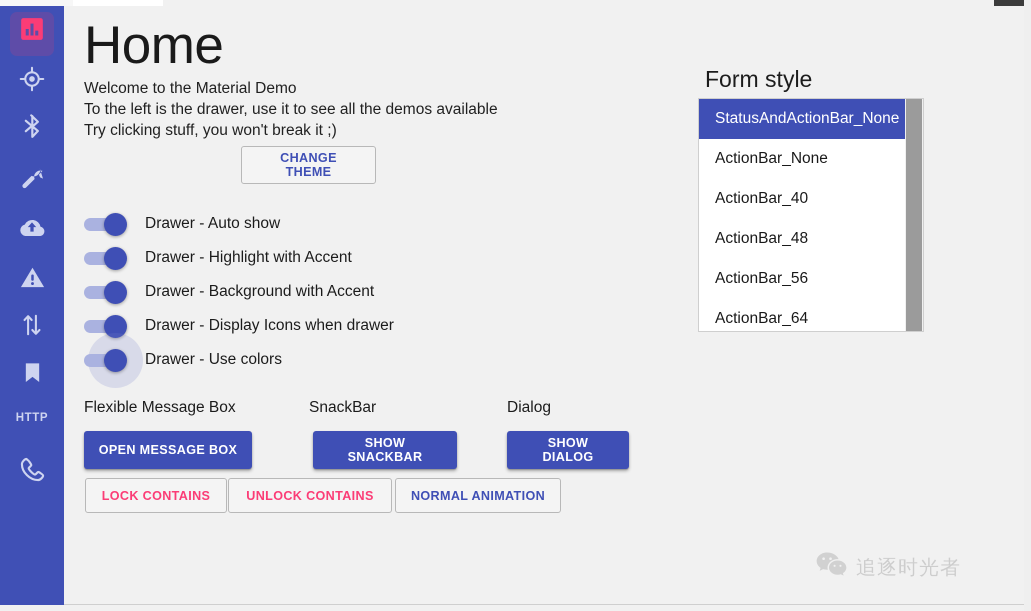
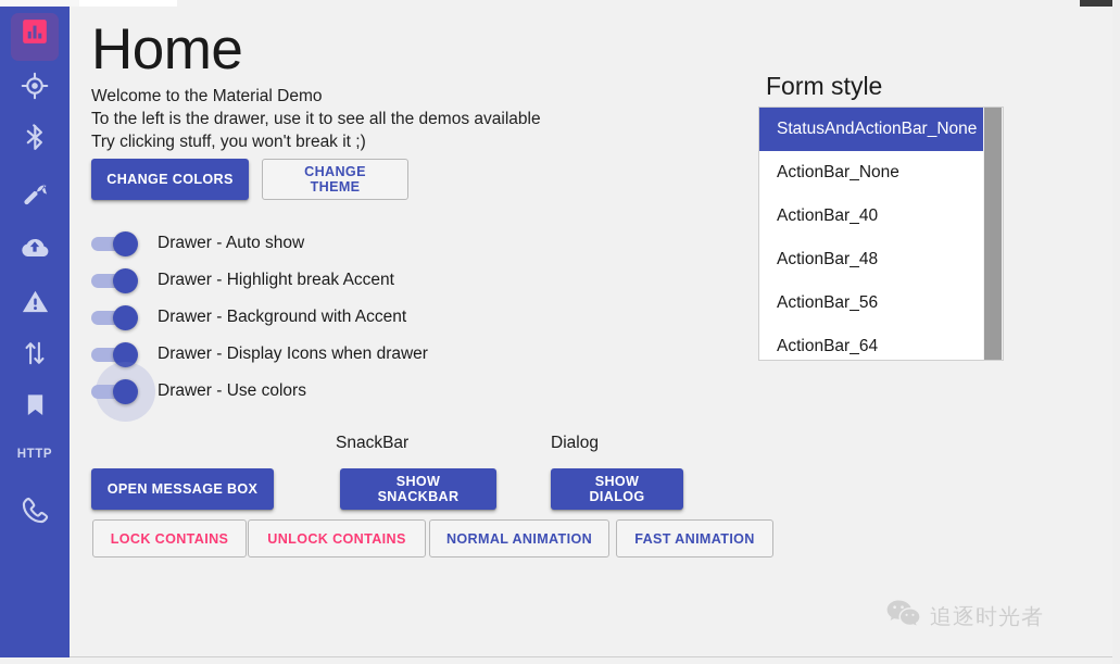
  HTTP
  Home
  Welcome to the Material Demo
  To the left is the drawer, use it to see all the demos available
  Try clicking stuff, you won't break it ;)
+ CHANGE COLORS
  CHANGE THEME
  Drawer - Auto show
- Drawer - Highlight with Accent
+ Drawer - Highlight break Accent
  Drawer - Background with Accent
  Drawer - Display Icons when drawer
  Drawer - Use colors
  Form style
  StatusAndActionBar_None
  ActionBar_None
  ActionBar_40
  ActionBar_48
  ActionBar_56
  ActionBar_64
- Flexible Message Box
  SnackBar
  Dialog
  OPEN MESSAGE BOX
  SHOW SNACKBAR
  SHOW DIALOG
  LOCK CONTAINS
  UNLOCK CONTAINS
  NORMAL ANIMATION
+ FAST ANIMATION
  追逐时光者
